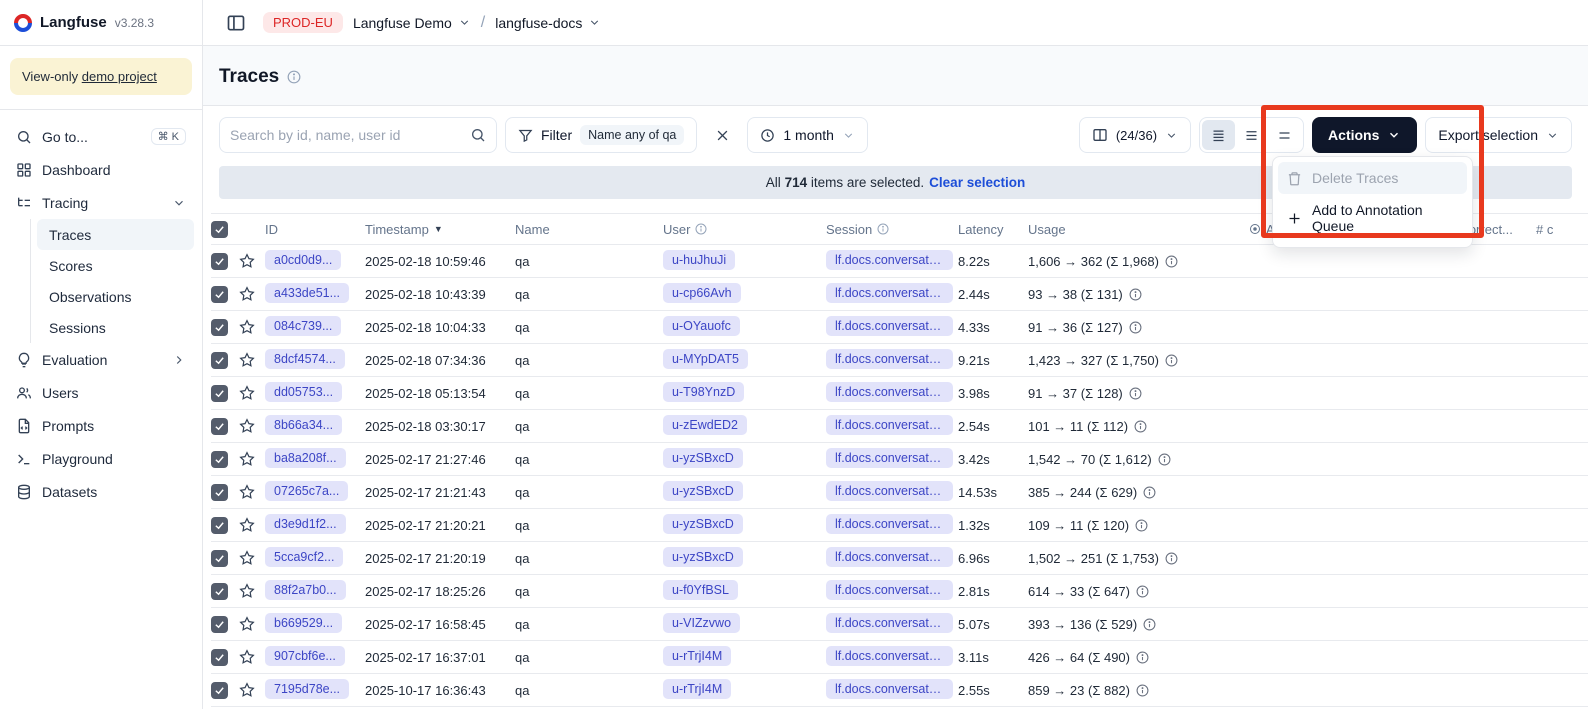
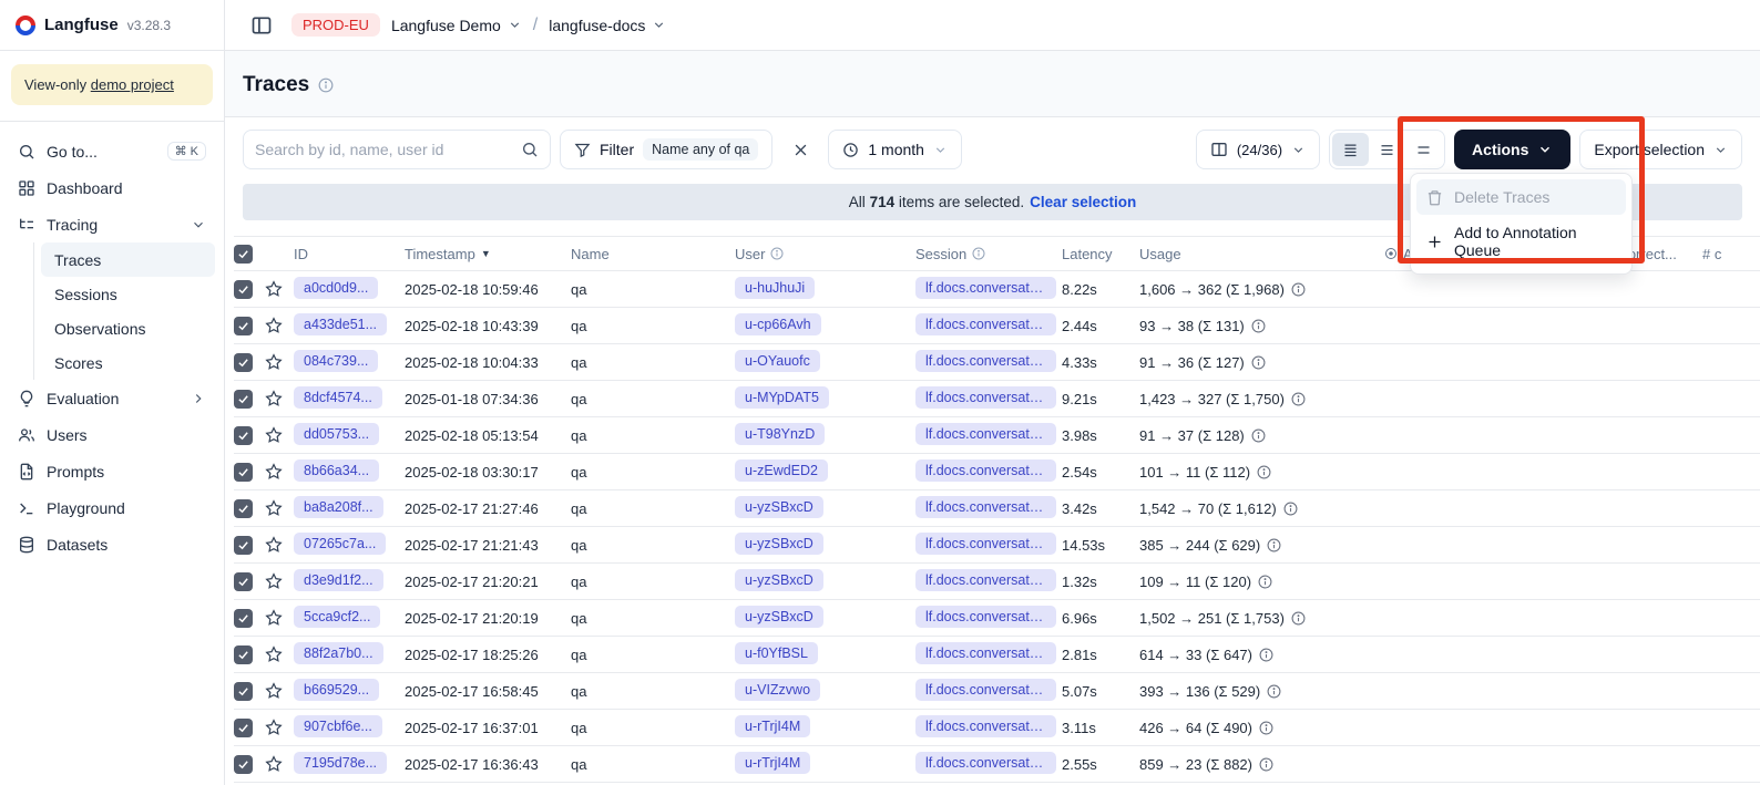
  Langfuse
  v3.28.3
  View-only demo project
  Go to...
  ⌘ K
  Dashboard
  Tracing
  Traces
- Scores
+ Sessions
  Observations
- Sessions
+ Scores
  Evaluation
  Users
  Prompts
  Playground
  Datasets
  PROD-EU
  Langfuse Demo
  /
  langfuse-docs
  Traces
  Search by id, name, user id
  Filter
  Name any of qa
  1 month
  (24/36)
  Actions
  Export selection
  All 714 items are selected.
  Clear selection
  ID
  Timestamp
  ▼
  Name
  User
  Session
  Latency
  Usage
  rrect...
  # c
  a0cd0d9...
  2025-02-18 10:59:46
  qa
  u-huJhuJi
  lf.docs.conversation..
  8.22s
  1,606 → 362 (Σ 1,968)
  a433de51...
  2025-02-18 10:43:39
  qa
  u-cp66Avh
  lf.docs.conversation..
  2.44s
  93 → 38 (Σ 131)
  084c739...
  2025-02-18 10:04:33
  qa
  u-OYauofc
  lf.docs.conversation..
  4.33s
  91 → 36 (Σ 127)
  8dcf4574...
- 2025-02-18 07:34:36
+ 2025-01-18 07:34:36
  qa
  u-MYpDAT5
  lf.docs.conversation..
  9.21s
  1,423 → 327 (Σ 1,750)
  dd05753...
  2025-02-18 05:13:54
  qa
  u-T98YnzD
  lf.docs.conversation..
  3.98s
  91 → 37 (Σ 128)
  8b66a34...
  2025-02-18 03:30:17
  qa
  u-zEwdED2
  lf.docs.conversation..
  2.54s
  101 → 11 (Σ 112)
  ba8a208f...
  2025-02-17 21:27:46
  qa
  u-yzSBxcD
  lf.docs.conversation..
  3.42s
  1,542 → 70 (Σ 1,612)
  07265c7a...
  2025-02-17 21:21:43
  qa
  u-yzSBxcD
  lf.docs.conversation..
  14.53s
  385 → 244 (Σ 629)
  d3e9d1f2...
  2025-02-17 21:20:21
  qa
  u-yzSBxcD
  lf.docs.conversation..
  1.32s
  109 → 11 (Σ 120)
  5cca9cf2...
  2025-02-17 21:20:19
  qa
  u-yzSBxcD
  lf.docs.conversation..
  6.96s
  1,502 → 251 (Σ 1,753)
  88f2a7b0...
  2025-02-17 18:25:26
  qa
  u-f0YfBSL
  lf.docs.conversation..
  2.81s
  614 → 33 (Σ 647)
  b669529...
  2025-02-17 16:58:45
  qa
  u-VIZzvwo
  lf.docs.conversation..
  5.07s
  393 → 136 (Σ 529)
  907cbf6e...
  2025-02-17 16:37:01
  qa
  u-rTrjI4M
  lf.docs.conversation..
  3.11s
  426 → 64 (Σ 490)
  7195d78e...
- 2025-10-17 16:36:43
+ 2025-02-17 16:36:43
  qa
  u-rTrjI4M
  lf.docs.conversation..
  2.55s
  859 → 23 (Σ 882)
  Delete Traces
  Add to Annotation Queue
